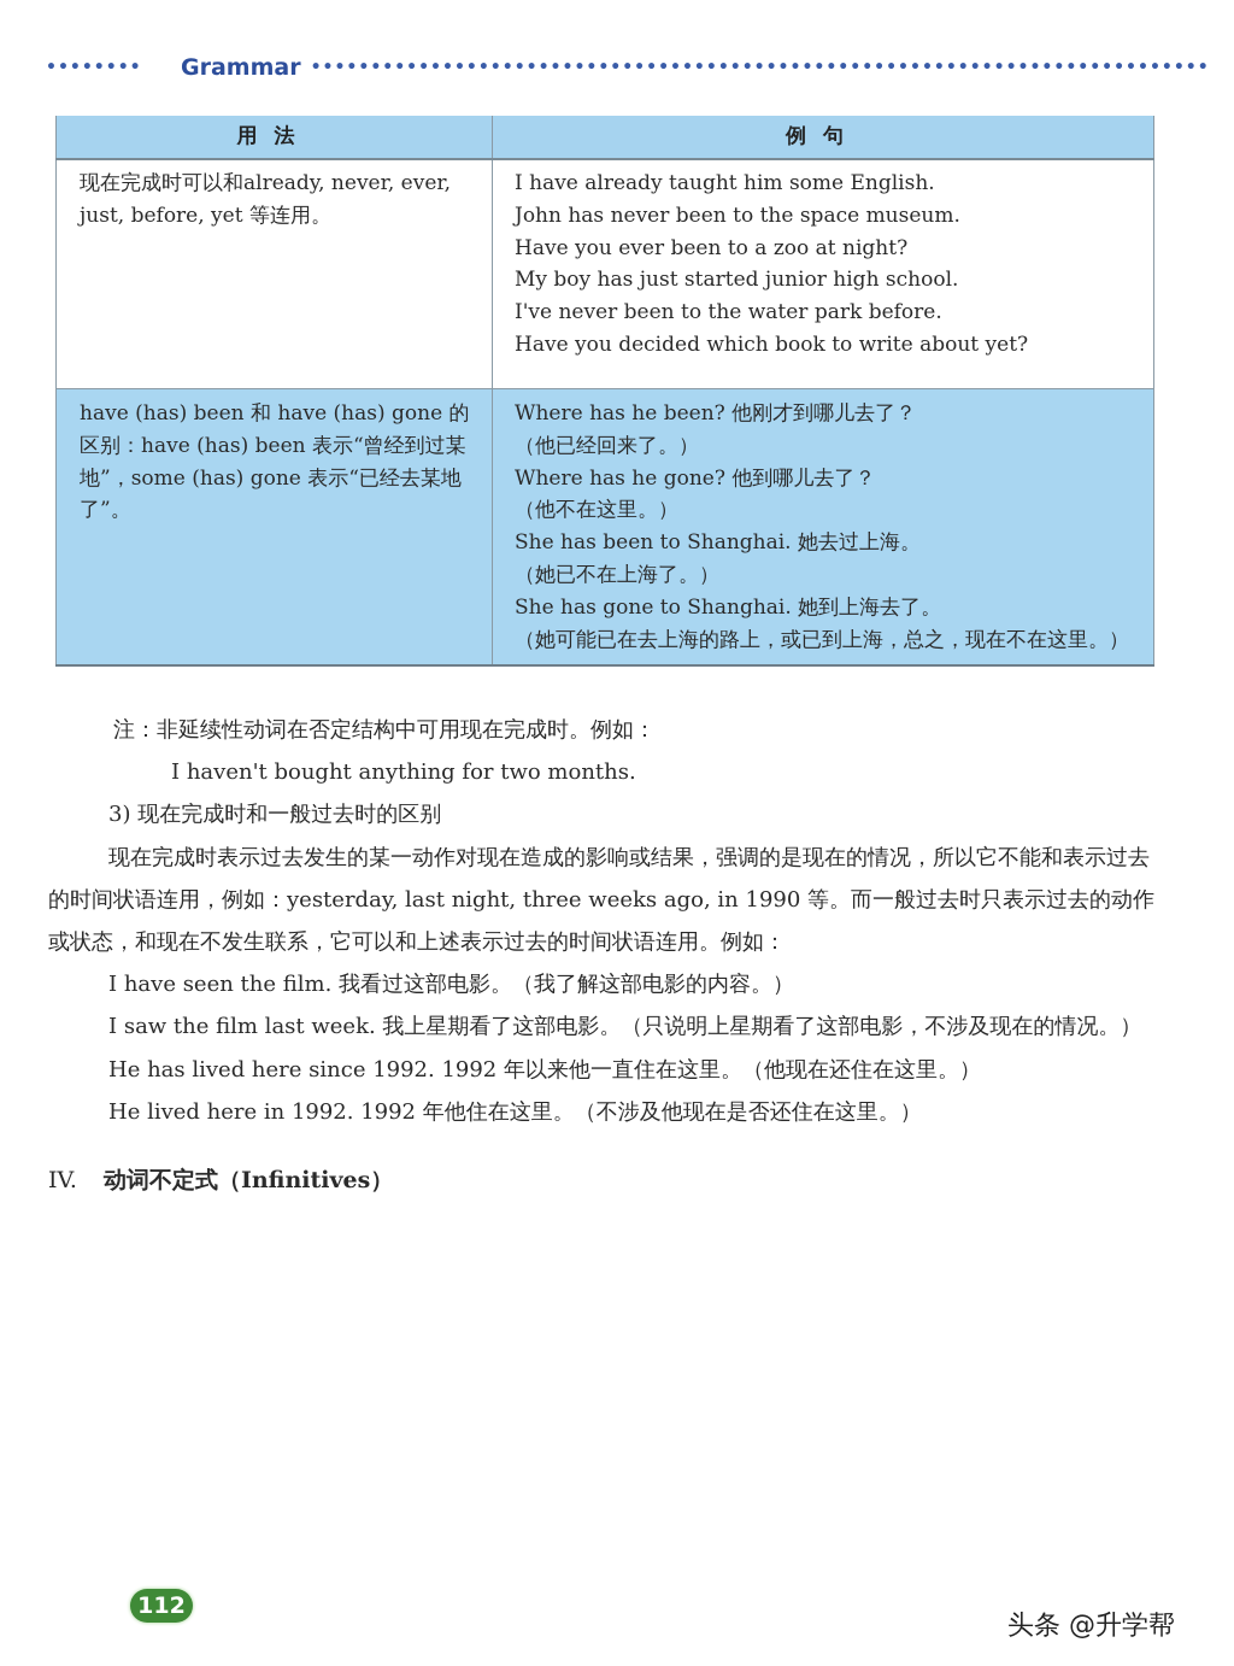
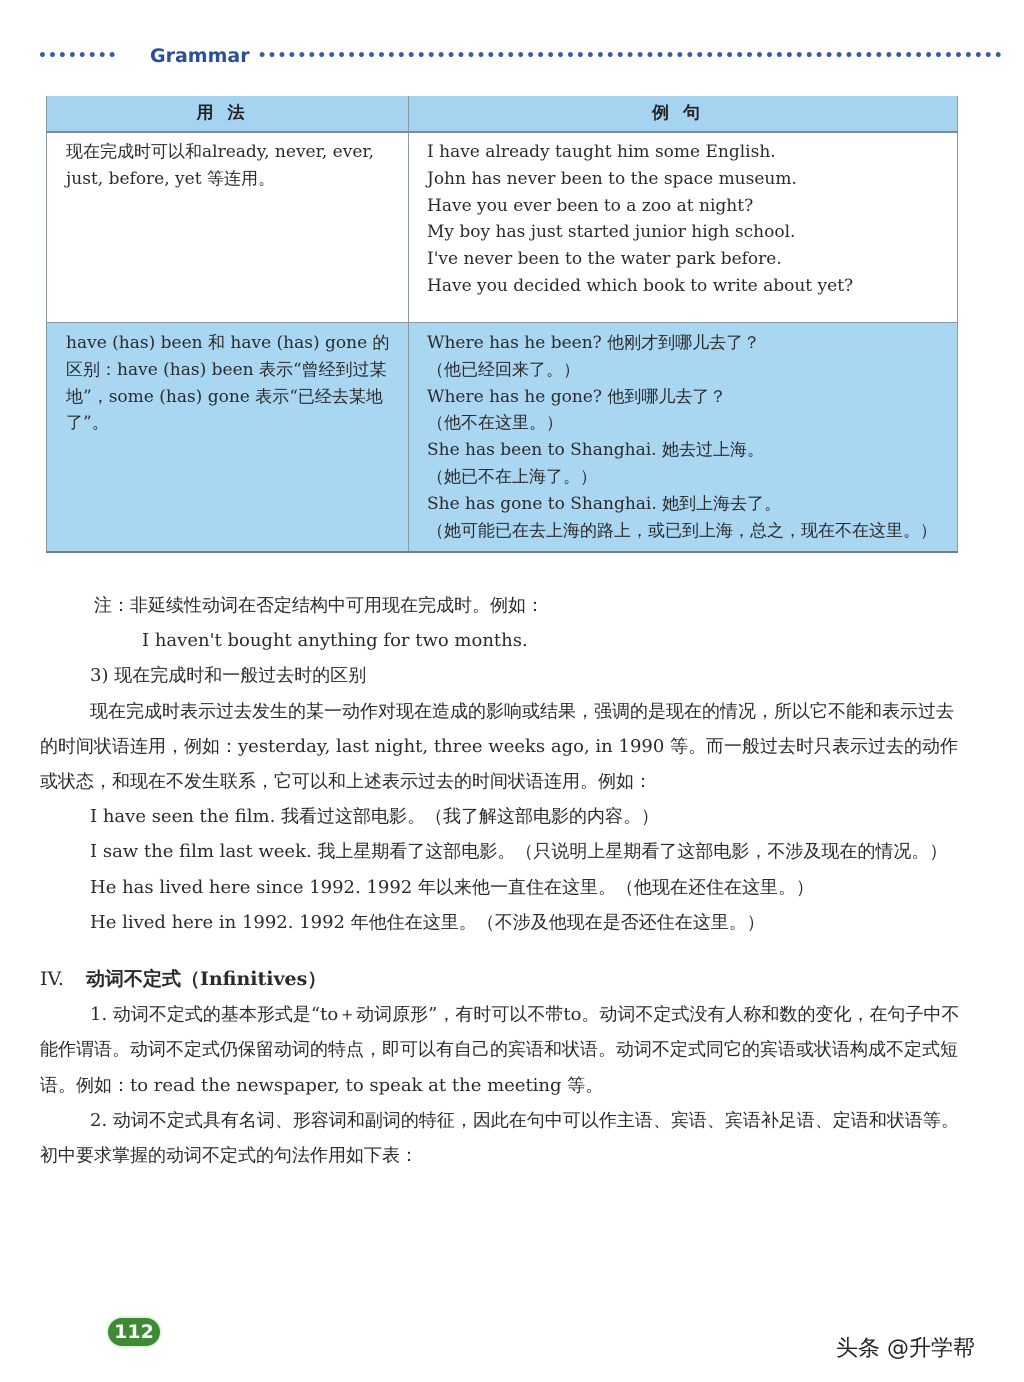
  ••••••••
  Grammar
  •••••••••••••••••••••••••••••••••••••••••••••••••••••••••••••••••••••••••••
  用法	例句
  现在完成时可以和already, never, ever, just, before, yet 等连用。	I have already taught him some English. John has never been to the space museum. Have you ever been to a zoo at night? My boy has just started junior high school. I've never been to the water park before. Have you decided which book to write about yet?
  have (has) been 和 have (has) gone 的区别：have (has) been 表示“曾经到过某地”，some (has) gone 表示“已经去某地了”。	Where has he been? 他刚才到哪儿去了？ （他已经回来了。） Where has he gone? 他到哪儿去了？ （他不在这里。） She has been to Shanghai. 她去过上海。 （她已不在上海了。） She has gone to Shanghai. 她到上海去了。 （她可能已在去上海的路上，或已到上海，总之，现在不在这里。）
  注：非延续性动词在否定结构中可用现在完成时。例如：
  I haven't bought anything for two months.
  3) 现在完成时和一般过去时的区别
  现在完成时表示过去发生的某一动作对现在造成的影响或结果，强调的是现在的情况，所以它不能和表示过去的时间状语连用，例如：yesterday, last night, three weeks ago, in 1990 等。而一般过去时只表示过去的动作或状态，和现在不发生联系，它可以和上述表示过去的时间状语连用。例如：
  I have seen the film. 我看过这部电影。（我了解这部电影的内容。）
  I saw the film last week. 我上星期看了这部电影。（只说明上星期看了这部电影，不涉及现在的情况。）
  He has lived here since 1992. 1992 年以来他一直住在这里。（他现在还住在这里。）
  He lived here in 1992. 1992 年他住在这里。（不涉及他现在是否还住在这里。）
  IV. 动词不定式（Infinitives）
+ 1. 动词不定式的基本形式是“to＋动词原形”，有时可以不带to。动词不定式没有人称和数的变化，在句子中不能作谓语。动词不定式仍保留动词的特点，即可以有自己的宾语和状语。动词不定式同它的宾语或状语构成不定式短语。例如：to read the newspaper, to speak at the meeting 等。
+ 2. 动词不定式具有名词、形容词和副词的特征，因此在句中可以作主语、宾语、宾语补足语、定语和状语等。初中要求掌握的动词不定式的句法作用如下表：
  112
  头条 @升学帮
